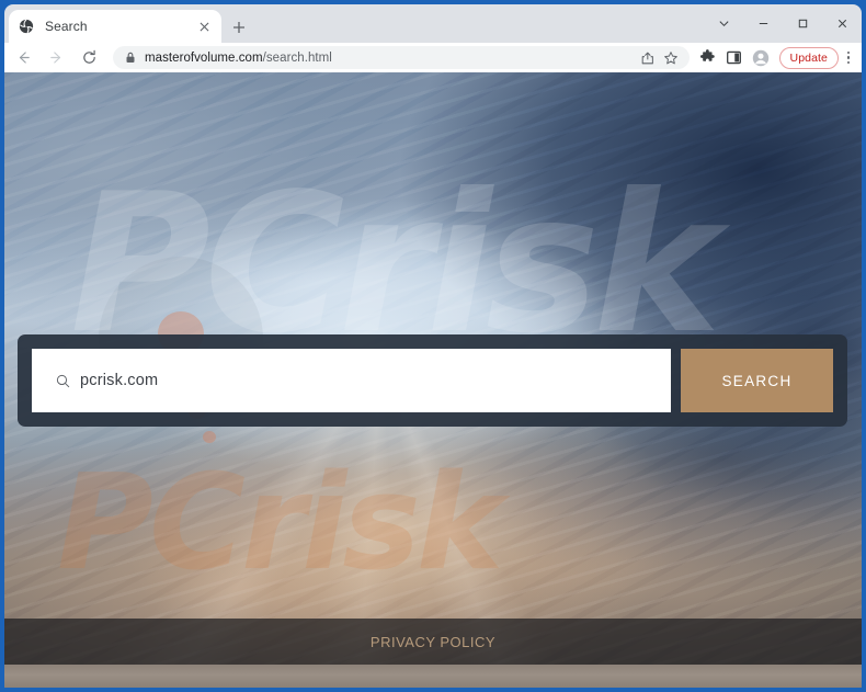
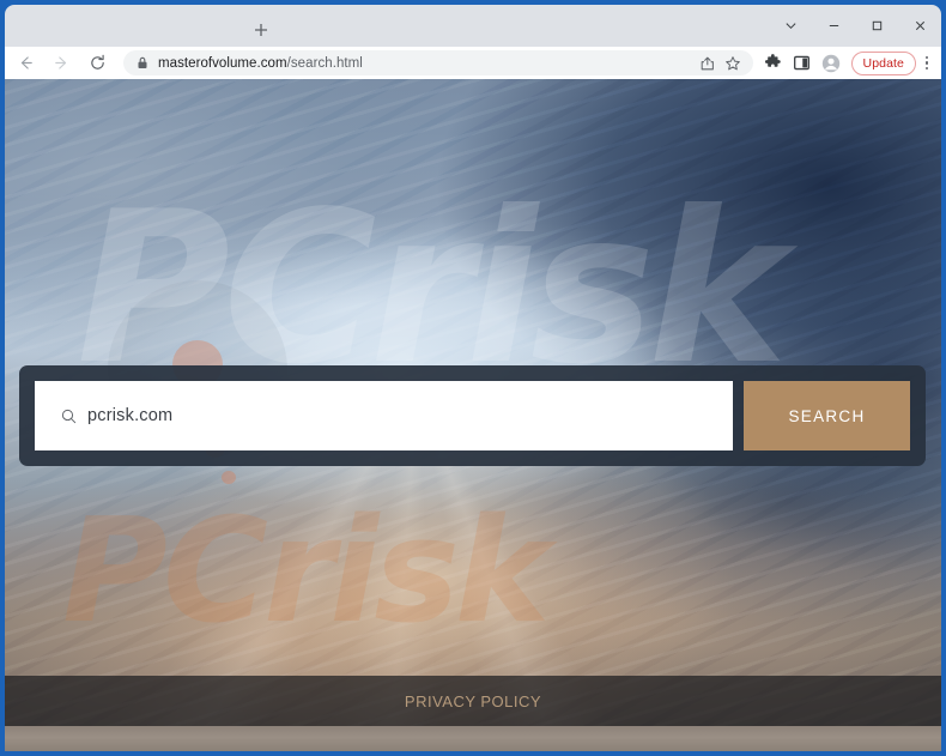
- Search
  masterofvolume.com/search.html
  Update
  PCrisk
  PCrisk
  pcrisk.com
  SEARCH
  PRIVACY POLICY
